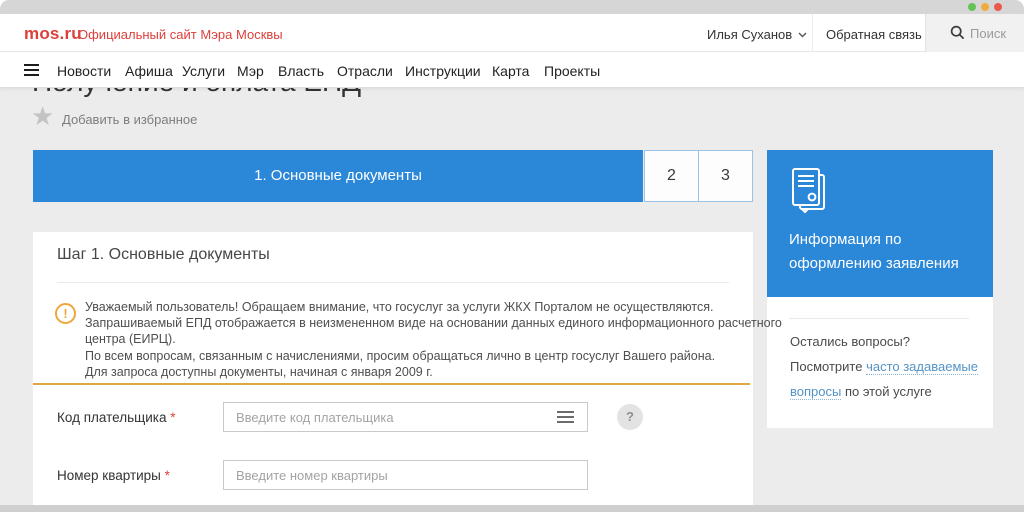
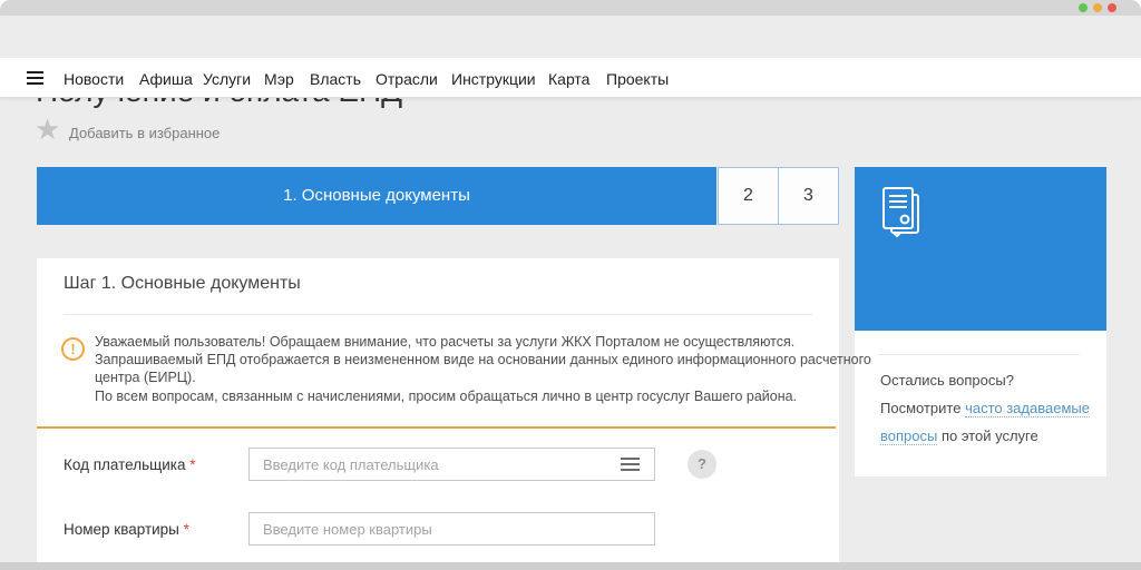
- mos.ru
- Официальный сайт Мэра Москвы
- Илья Суханов
- Обратная связь
- Поиск
  Новости
  Афиша
  Услуги
  Мэр
  Власть
  Отрасли
  Инструкции
  Карта
  Проекты
  ★
  Добавить в избранное
  1. Основные документы
  2
  3
- Информация по оформлению заявления
  Остались вопросы?
  Посмотрите часто задаваемые вопросы по этой услуге
  Шаг 1. Основные документы
  !
- Уважаемый пользователь! Обращаем внимание, что госуслуг за услуги ЖКХ Порталом не осуществляются.
+ Уважаемый пользователь! Обращаем внимание, что расчеты за услуги ЖКХ Порталом не осуществляются.
  Запрашиваемый ЕПД отображается в неизмененном виде на основании данных единого информационного расчетного
  центра (ЕИРЦ).
  По всем вопросам, связанным с начислениями, просим обращаться лично в центр госуслуг Вашего района.
- Для запроса доступны документы, начиная с января 2009 г.
  Код плательщика *
  Введите код плательщика
  ?
  Номер квартиры *
  Введите номер квартиры
